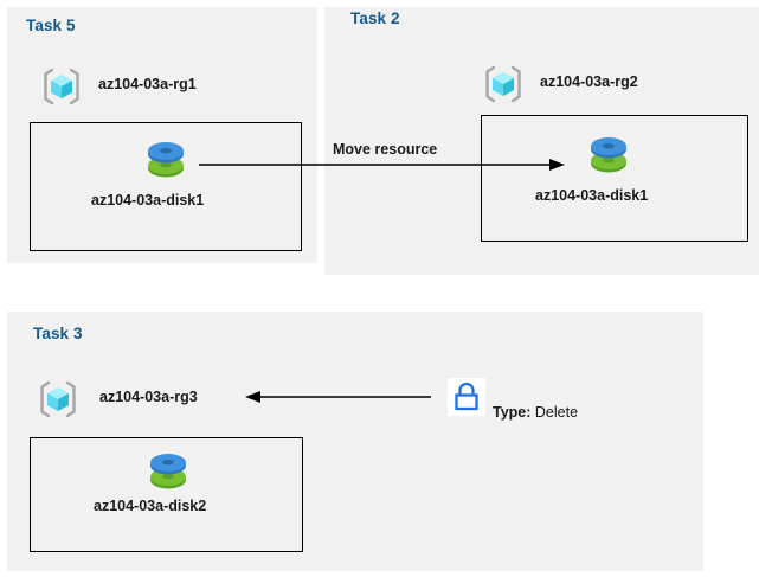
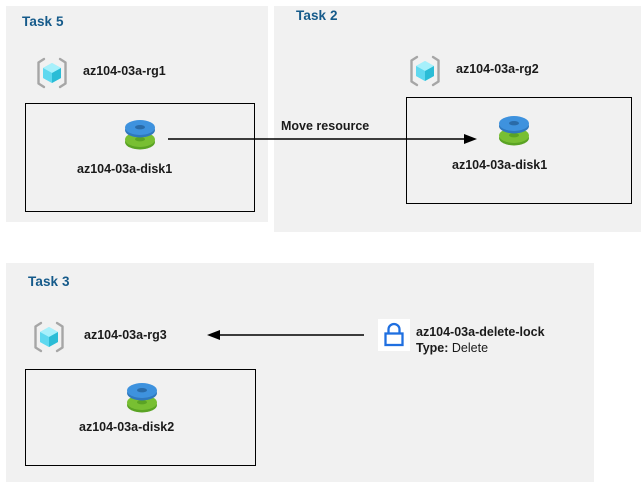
  Task 5
  Task 2
  Task 3
  az104-03a-rg1
  az104-03a-rg2
  az104-03a-rg3
  az104-03a-disk1
  az104-03a-disk1
  az104-03a-disk2
  Move resource
+ az104-03a-delete-lock
  Type: Delete
